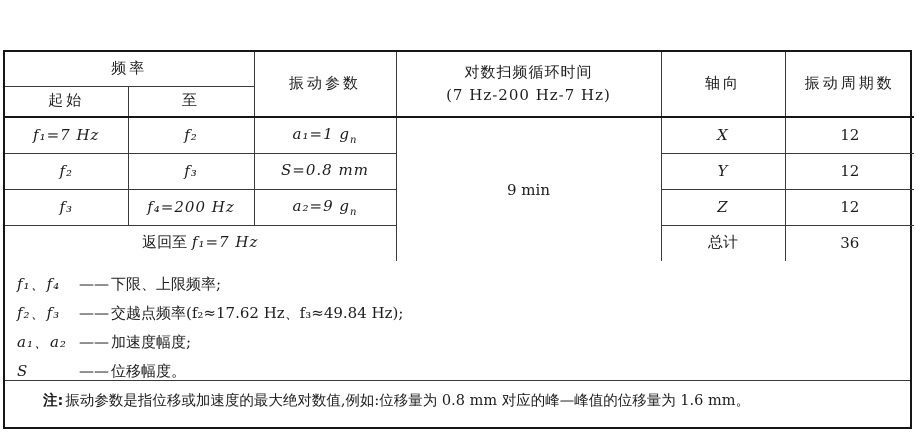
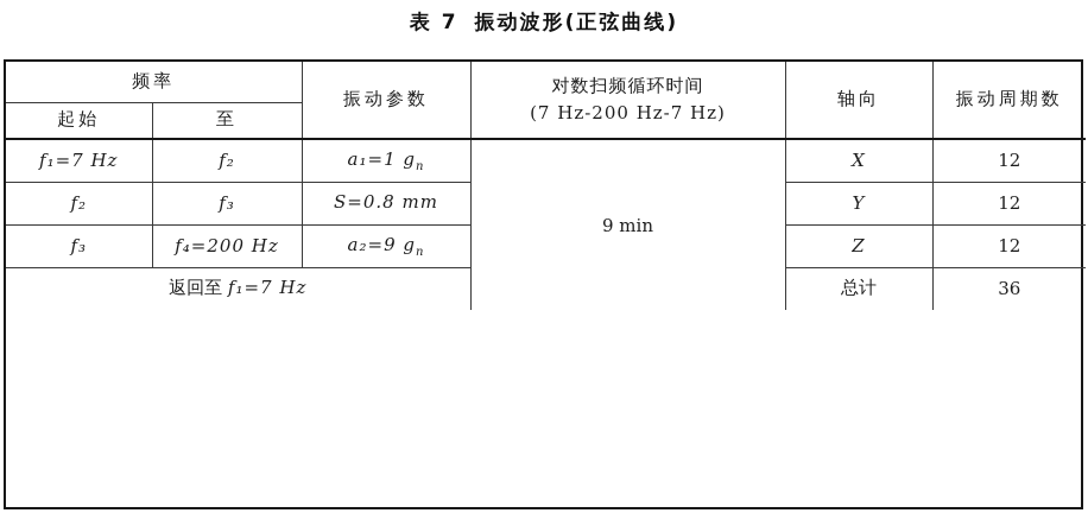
+ 表 7 振动波形(正弦曲线)
  频率	振动参数	对数扫频循环时间 (7 Hz-200 Hz-7 Hz)	轴向	振动周期数
  起始	至
  f₁=7 Hz	f₂	a₁=1 gn	9 min	X	12
  f₂	f₃	S=0.8 mm	Y	12
  f₃	f₄=200 Hz	a₂=9 gn	Z	12
  返回至 f₁=7 Hz	总计	36
- f₁、f₄ ——下限、上限频率;
- f₂、f₃ ——交越点频率(f₂≈17.62 Hz、f₃≈49.84 Hz);
- a₁、a₂ ——加速度幅度;
- S ——位移幅度。
- 注:
- 振动参数是指位移或加速度的最大绝对数值,例如:位移量为 0.8 mm 对应的峰—峰值的位移量为 1.6 mm。
